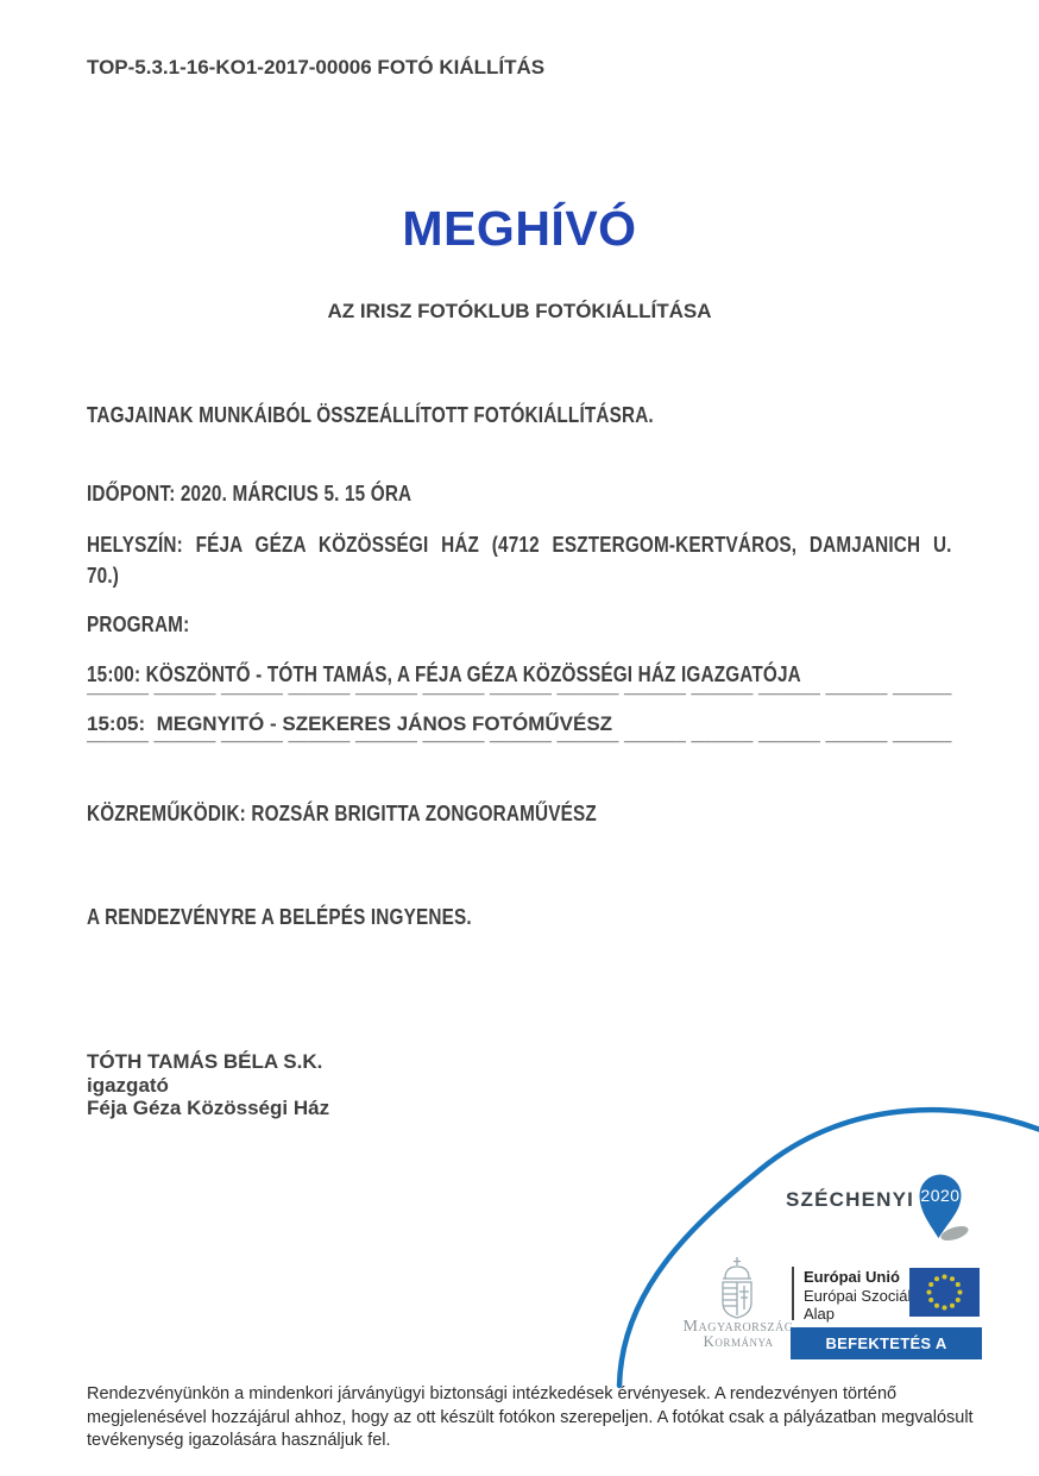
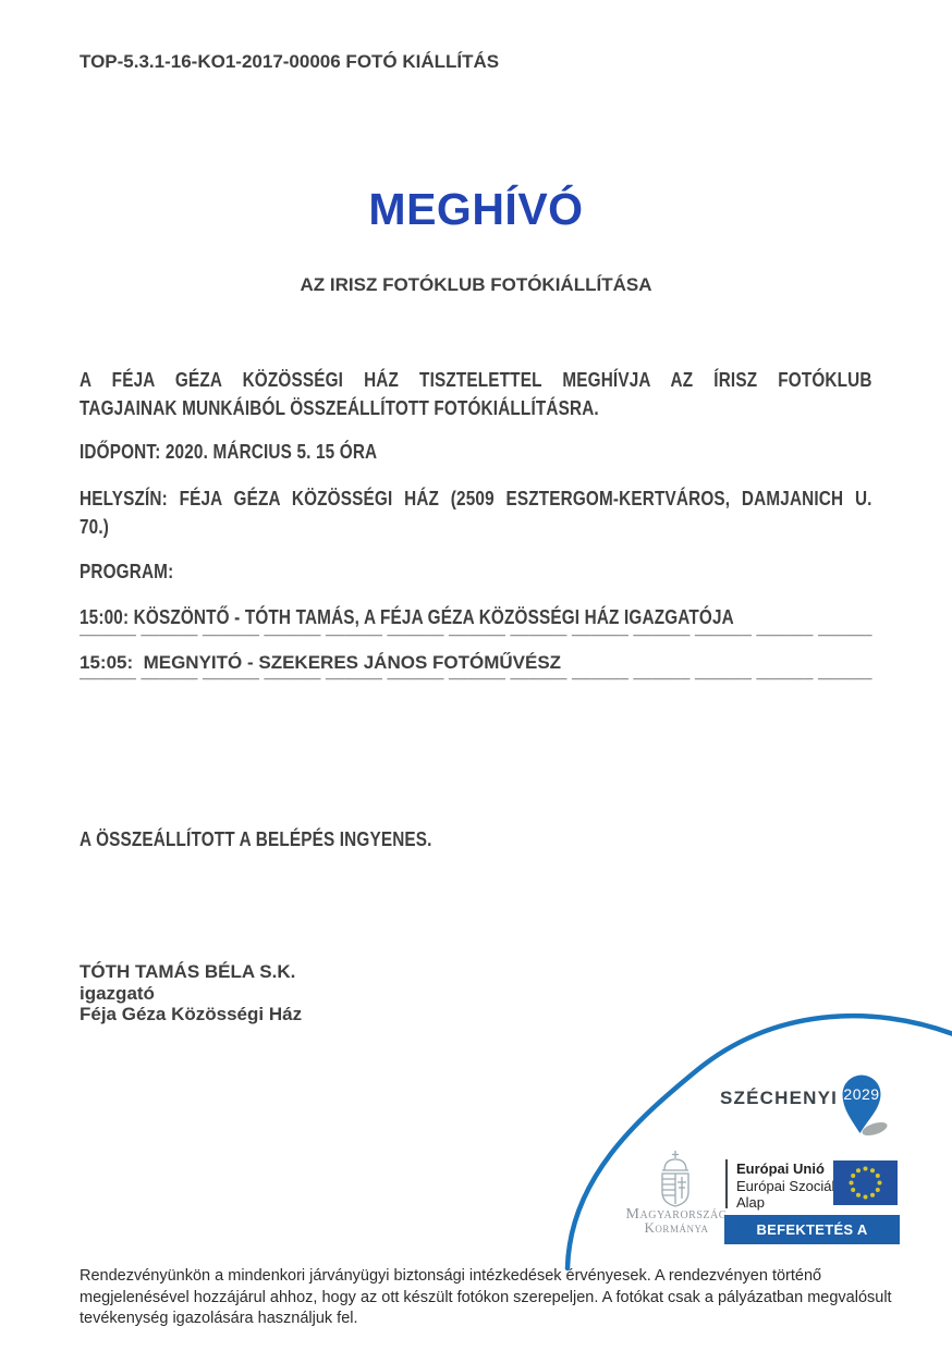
  TOP-5.3.1-16-KO1-2017-00006 FOTÓ KIÁLLÍTÁS
  MEGHÍVÓ
  AZ IRISZ FOTÓKLUB FOTÓKIÁLLÍTÁSA
+ A FÉJA GÉZA KÖZÖSSÉGI HÁZ TISZTELETTEL MEGHÍVJA AZ ÍRISZ FOTÓKLUB
  TAGJAINAK MUNKÁIBÓL ÖSSZEÁLLÍTOTT FOTÓKIÁLLÍTÁSRA.
  IDŐPONT: 2020. MÁRCIUS 5. 15 ÓRA
- HELYSZÍN: FÉJA GÉZA KÖZÖSSÉGI HÁZ (4712 ESZTERGOM-KERTVÁROS, DAMJANICH U.
+ HELYSZÍN: FÉJA GÉZA KÖZÖSSÉGI HÁZ (2509 ESZTERGOM-KERTVÁROS, DAMJANICH U.
  70.)
  PROGRAM:
  15:00: KÖSZÖNTŐ - TÓTH TAMÁS, A FÉJA GÉZA KÖZÖSSÉGI HÁZ IGAZGATÓJA
  ______ ______ ______ ______ ______ ______ ______ ______ ______ ______ ______ ______ ______
  15:05: MEGNYITÓ - SZEKERES JÁNOS FOTÓMŰVÉSZ
  ______ ______ ______ ______ ______ ______ ______ ______ ______ ______ ______ ______ ______
- KÖZREMŰKÖDIK: ROZSÁR BRIGITTA ZONGORAMŰVÉSZ
- A RENDEZVÉNYRE A BELÉPÉS INGYENES.
+ A ÖSSZEÁLLÍTOTT A BELÉPÉS INGYENES.
  TÓTH TAMÁS BÉLA S.K.
  igazgató
  Féja Géza Közösségi Ház
- 2020
+ 2029
  SZÉCHENYI
  Magyarország
  Kormánya
  Európai Unió
  Európai Szociá
  Alap
  Rendezvényünkön a mindenkori járványügyi biztonsági intézkedések érvényesek. A rendezvényen történő megjelenésével hozzájárul ahhoz, hogy az ott készült fotókon szerepeljen. A fotókat csak a pályázatban megvalósult tevékenység igazolására használjuk fel.
